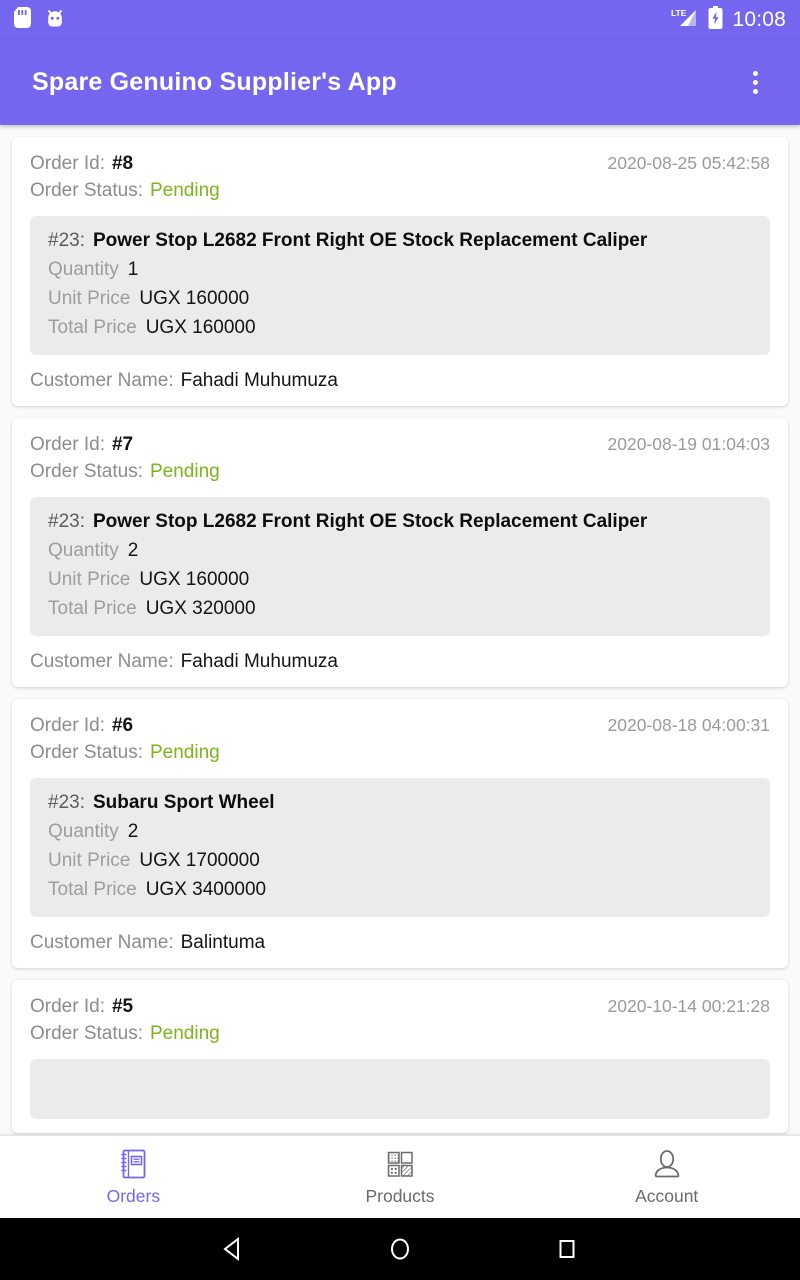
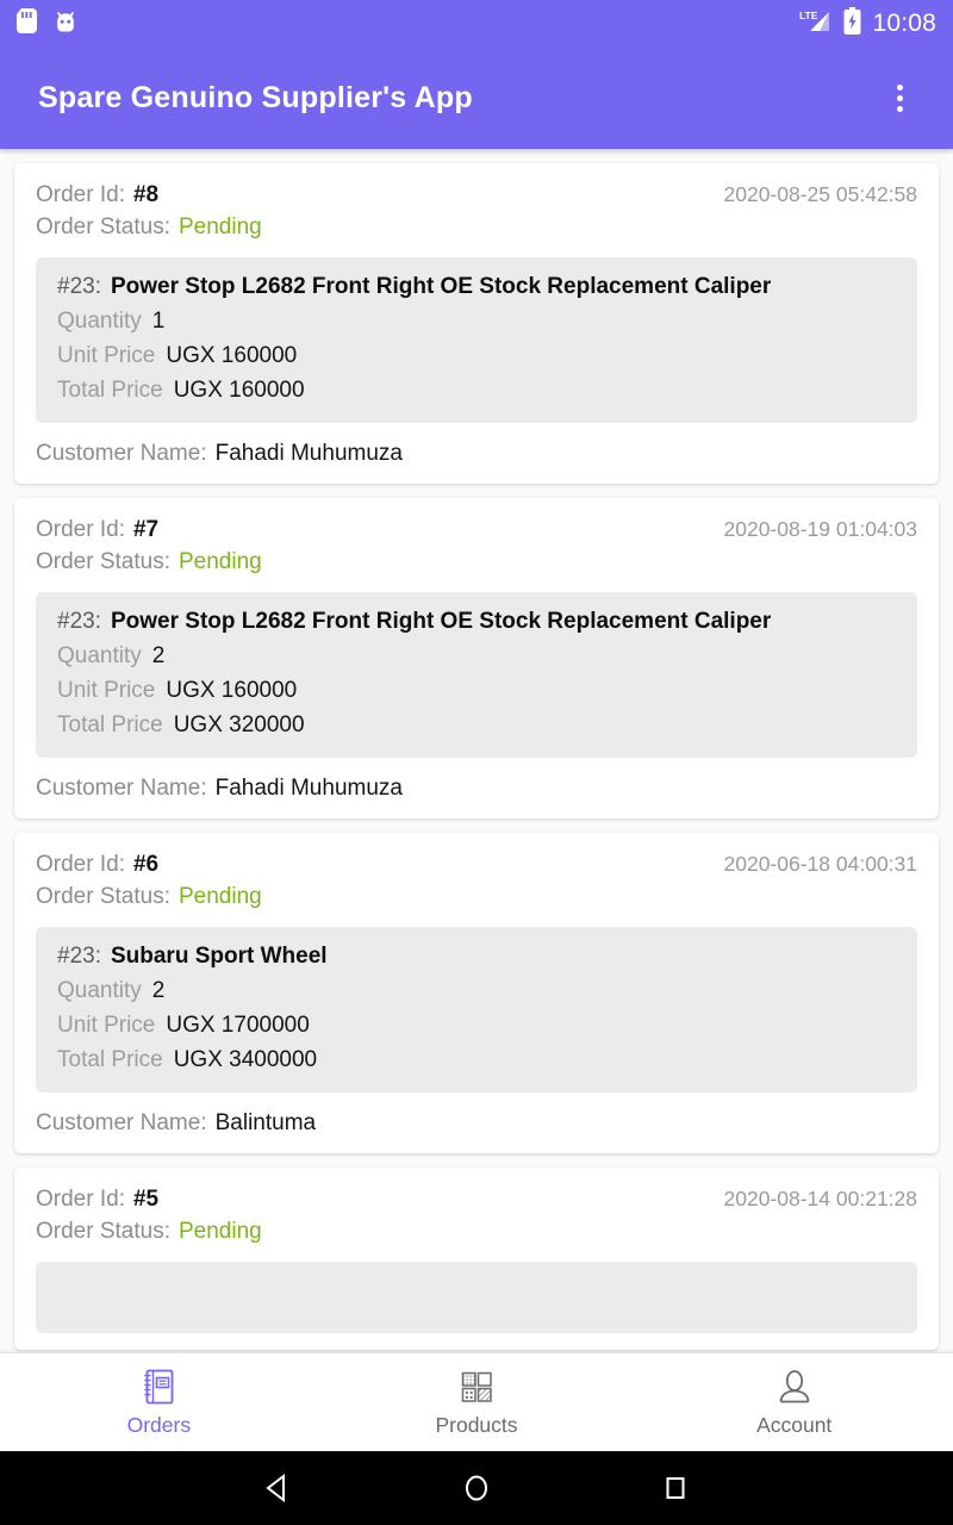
  LTE
  10:08
  Spare Genuino Supplier's App
  Order Id:
  #8
  2020-08-25 05:42:58
  Order Status:
  Pending
  #23:
  Power Stop L2682 Front Right OE Stock Replacement Caliper
  Quantity
  1
  Unit Price
  UGX 160000
  Total Price
  UGX 160000
  Customer Name:
  Fahadi Muhumuza
  Order Id:
  #7
  2020-08-19 01:04:03
  Order Status:
  Pending
  #23:
  Power Stop L2682 Front Right OE Stock Replacement Caliper
  Quantity
  2
  Unit Price
  UGX 160000
  Total Price
  UGX 320000
  Customer Name:
  Fahadi Muhumuza
  Order Id:
  #6
- 2020-08-18 04:00:31
+ 2020-06-18 04:00:31
  Order Status:
  Pending
  #23:
  Subaru Sport Wheel
  Quantity
  2
  Unit Price
  UGX 1700000
  Total Price
  UGX 3400000
  Customer Name:
  Balintuma
  Order Id:
  #5
- 2020-10-14 00:21:28
+ 2020-08-14 00:21:28
  Order Status:
  Pending
  Orders
  Products
  Account
